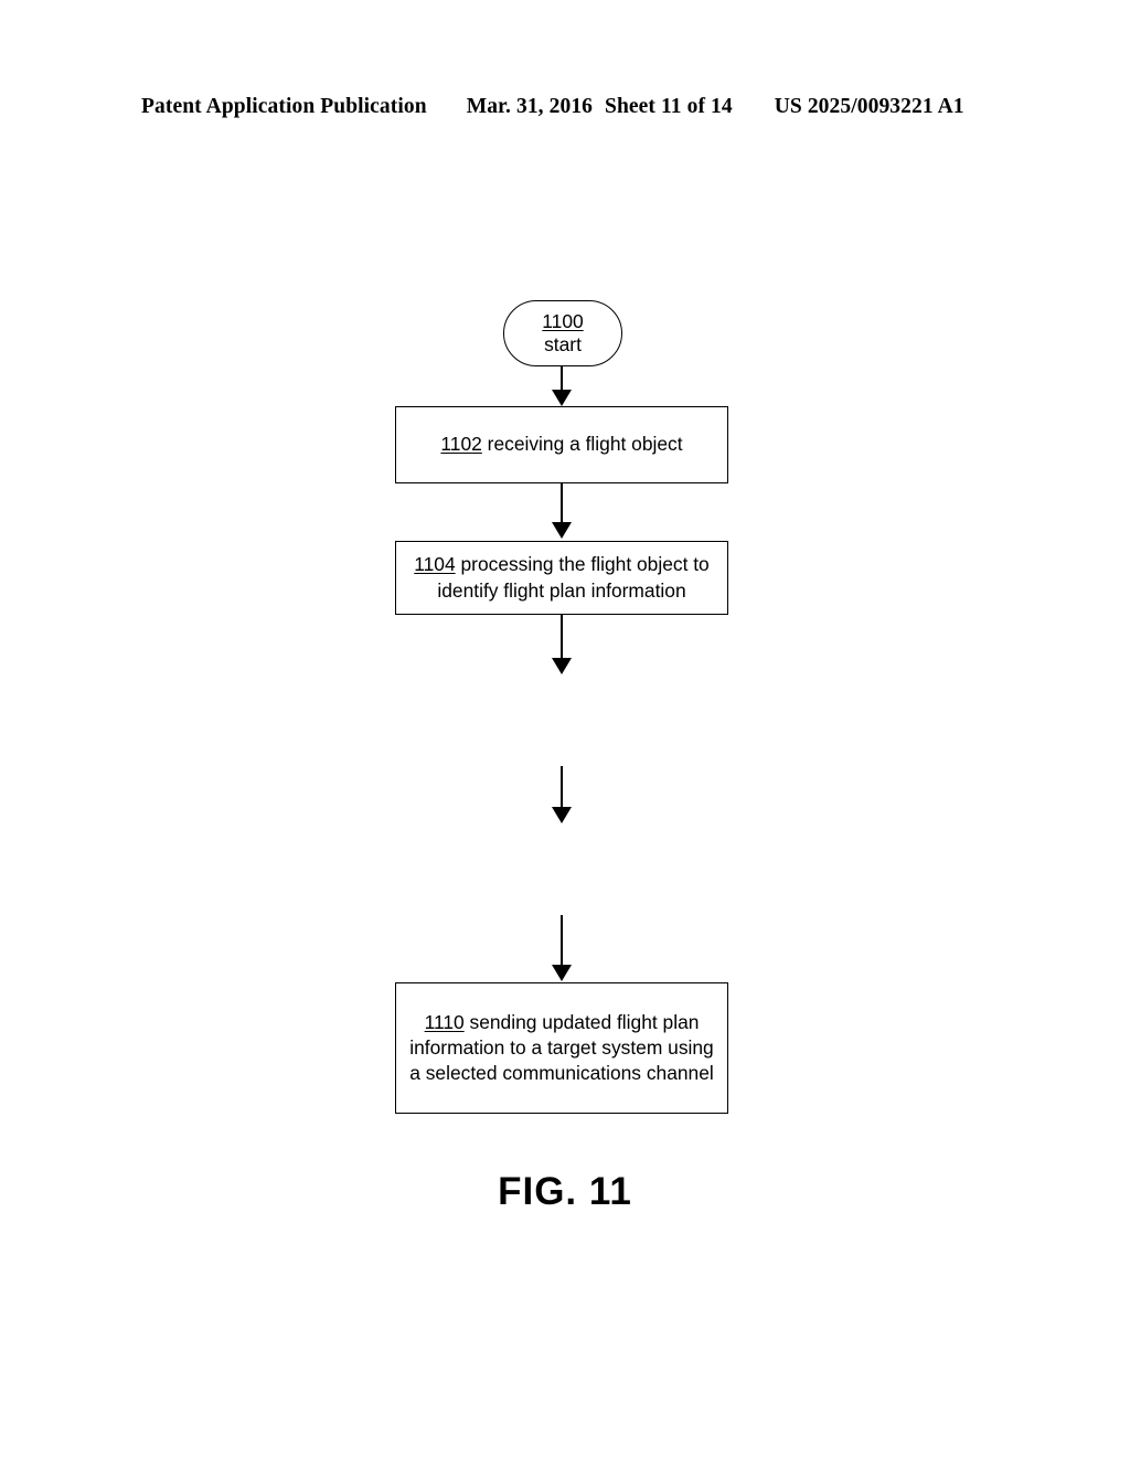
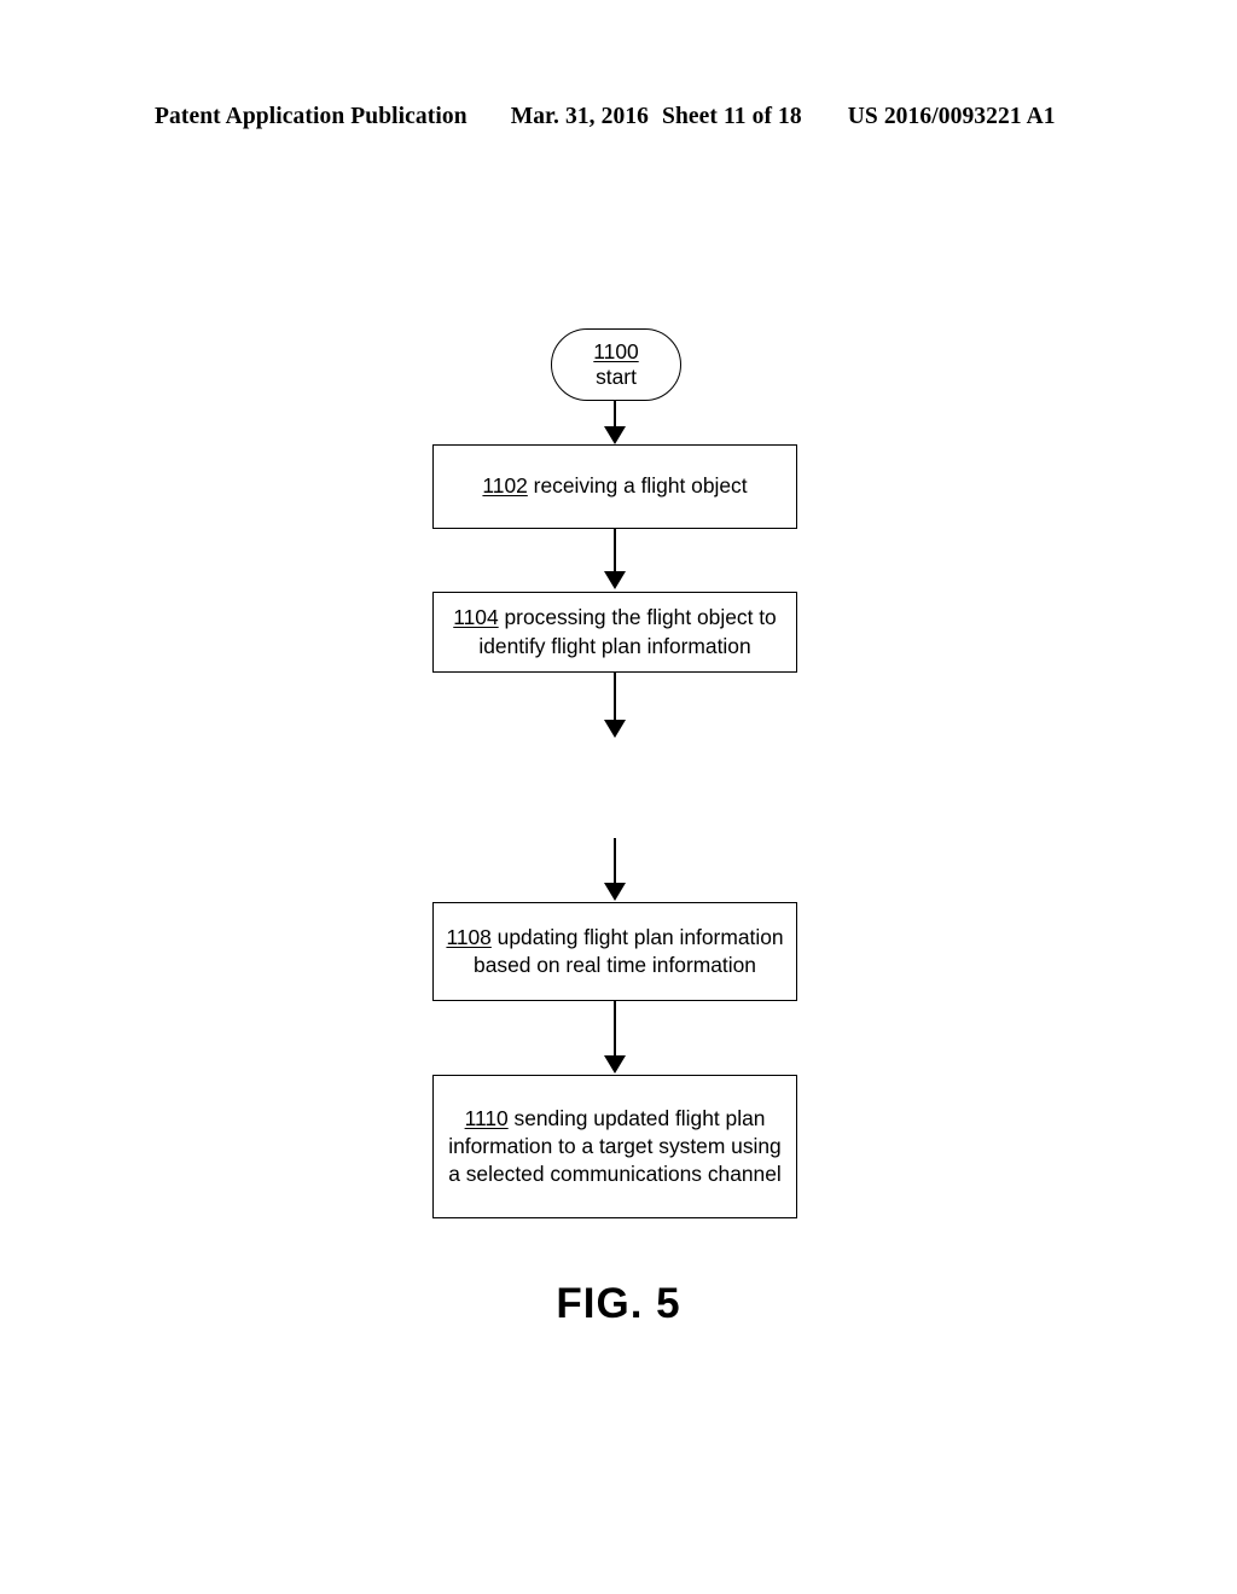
  Patent Application Publication
  Mar. 31, 2016
- Sheet 11 of 14
+ Sheet 11 of 18
- US 2025/0093221 A1
+ US 2016/0093221 A1
  1100
  start
  1102 receiving a flight object
  1104 processing the flight object to identify flight plan information
+ 1108 updating flight plan information based on real time information
  1110 sending updated flight plan information to a target system using a selected communications channel
- FIG. 11
+ FIG. 5
